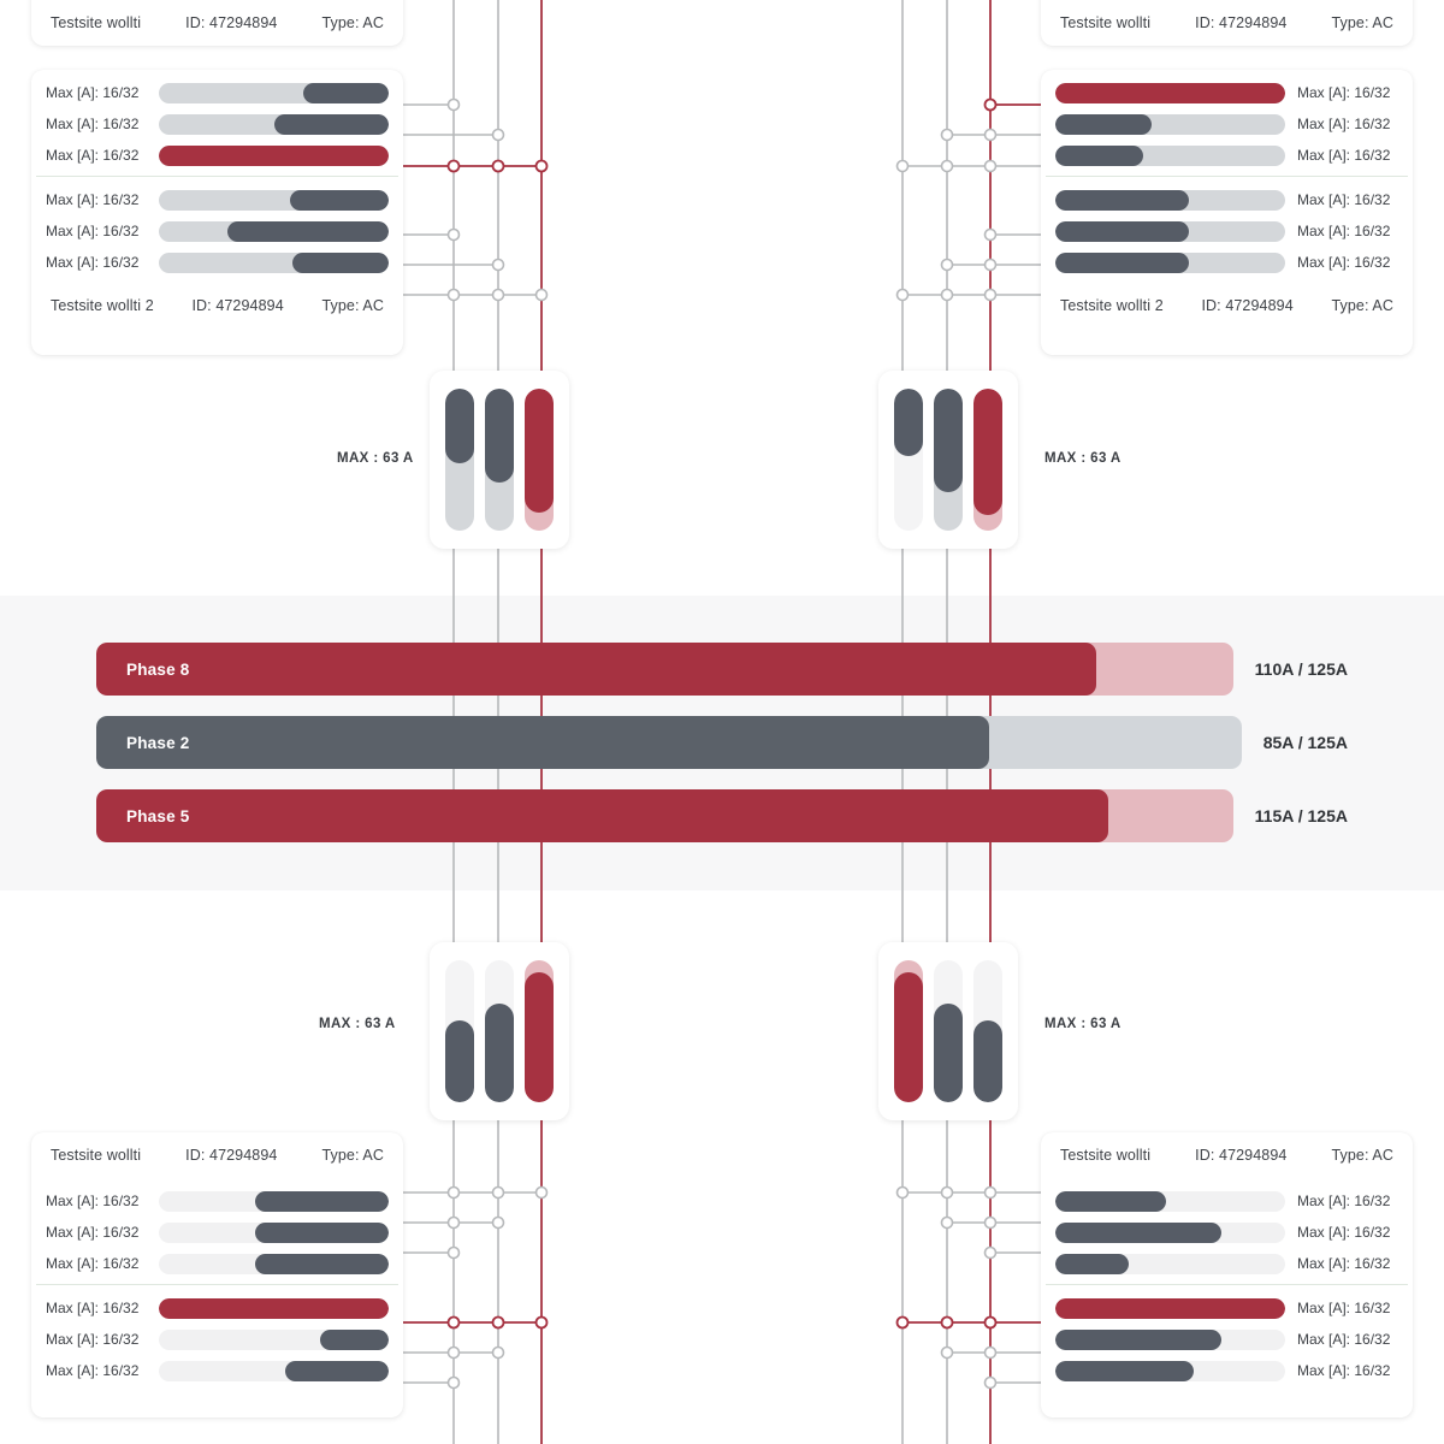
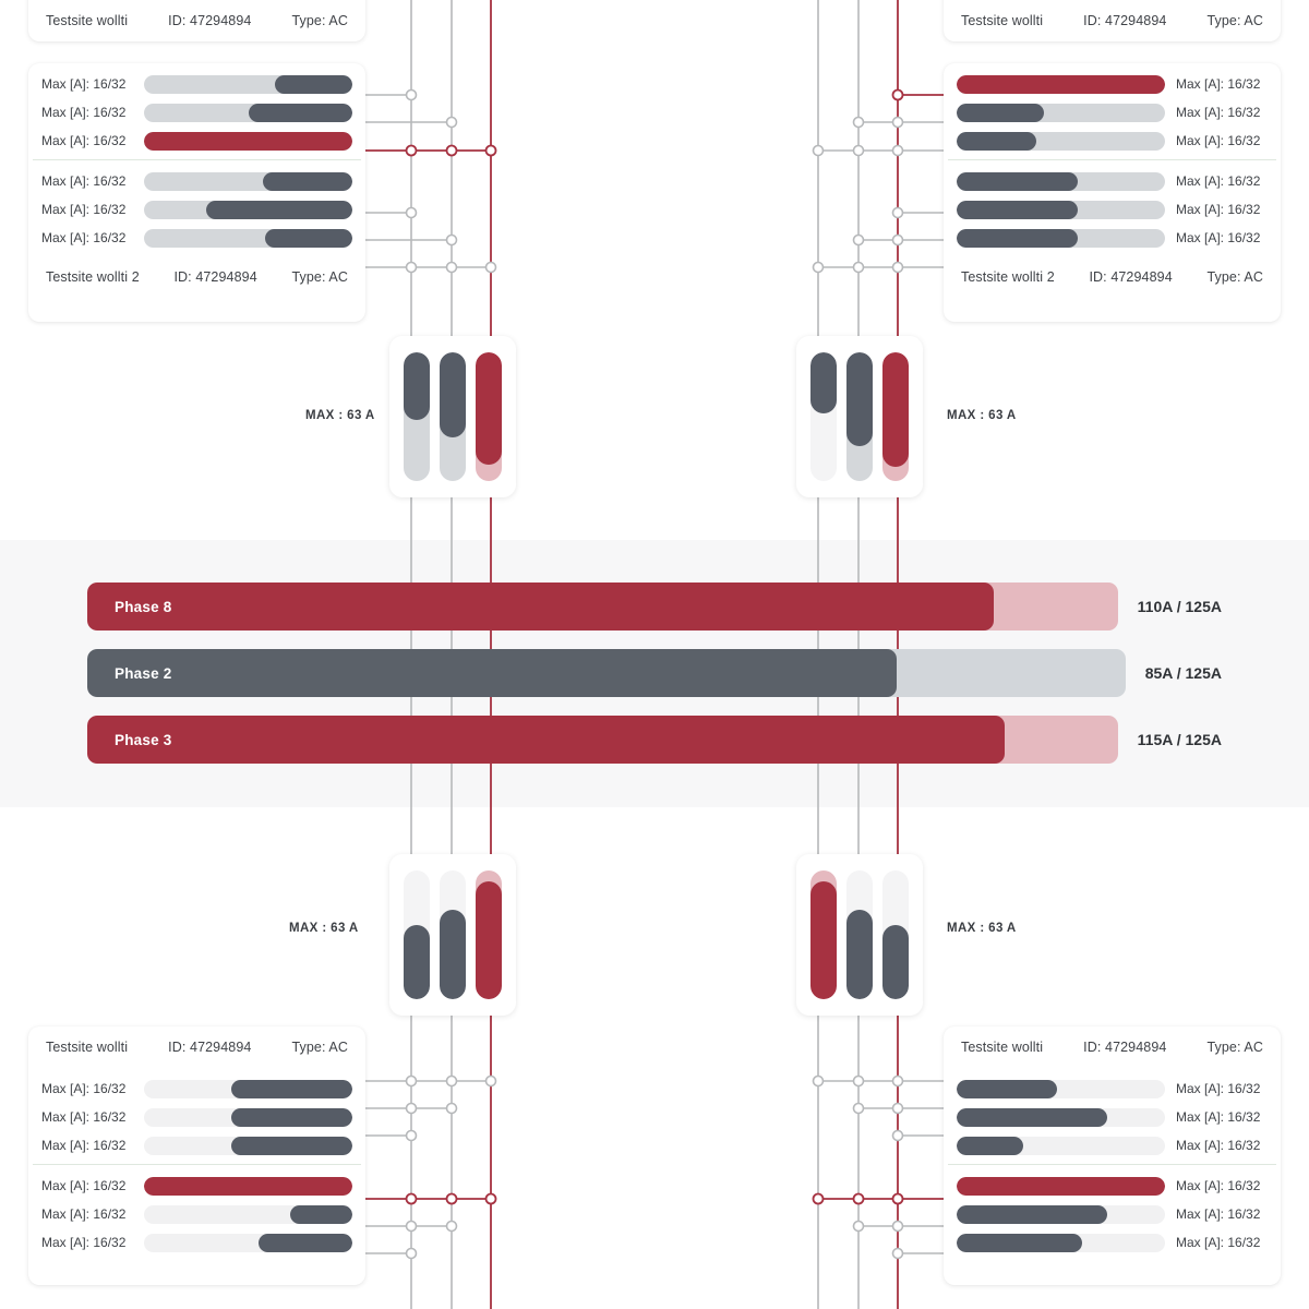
  Testsite wollti
  ID: 47294894
  Type: AC
  Max [A]: 16/32
  Max [A]: 16/32
  Max [A]: 16/32
  Max [A]: 16/32
  Max [A]: 16/32
  Max [A]: 16/32
  Testsite wollti 2
  ID: 47294894
  Type: AC
  MAX : 63 A
  Testsite wollti
  ID: 47294894
  Type: AC
  Max [A]: 16/32
  Max [A]: 16/32
  Max [A]: 16/32
  Max [A]: 16/32
  Max [A]: 16/32
  Max [A]: 16/32
  Testsite wollti 2
  ID: 47294894
  Type: AC
  MAX : 63 A
  Phase 8
  110A / 125A
  Phase 2
  85A / 125A
- Phase 5
+ Phase 3
  115A / 125A
  MAX : 63 A
  Testsite wollti
  ID: 47294894
  Type: AC
  Max [A]: 16/32
  Max [A]: 16/32
  Max [A]: 16/32
  Max [A]: 16/32
  Max [A]: 16/32
  Max [A]: 16/32
  MAX : 63 A
  Testsite wollti
  ID: 47294894
  Type: AC
  Max [A]: 16/32
  Max [A]: 16/32
  Max [A]: 16/32
  Max [A]: 16/32
  Max [A]: 16/32
  Max [A]: 16/32
